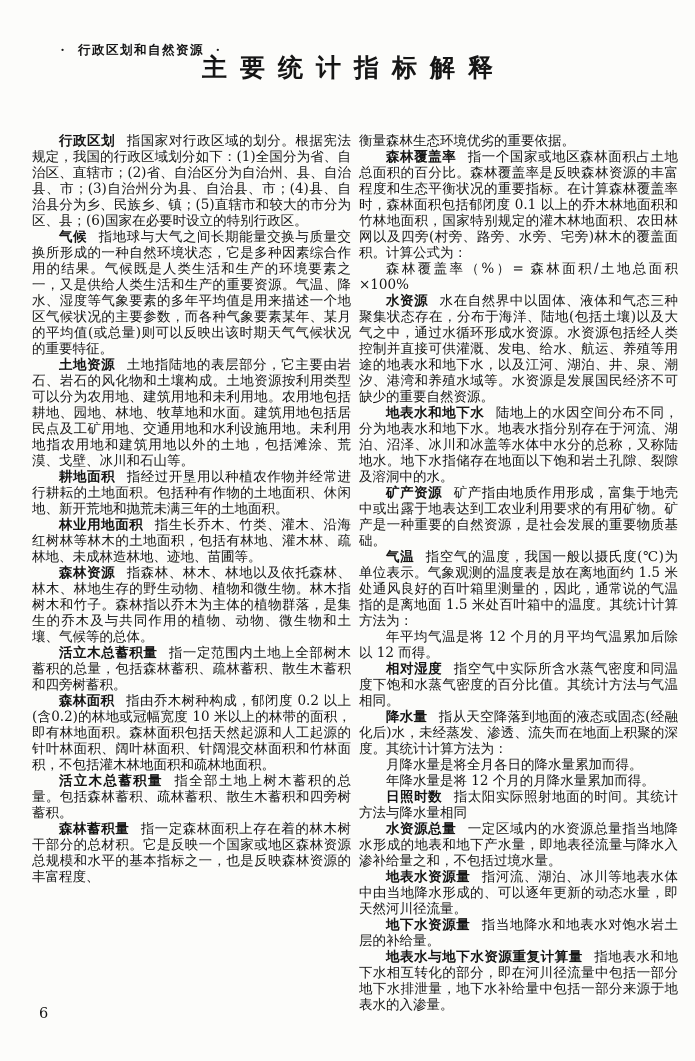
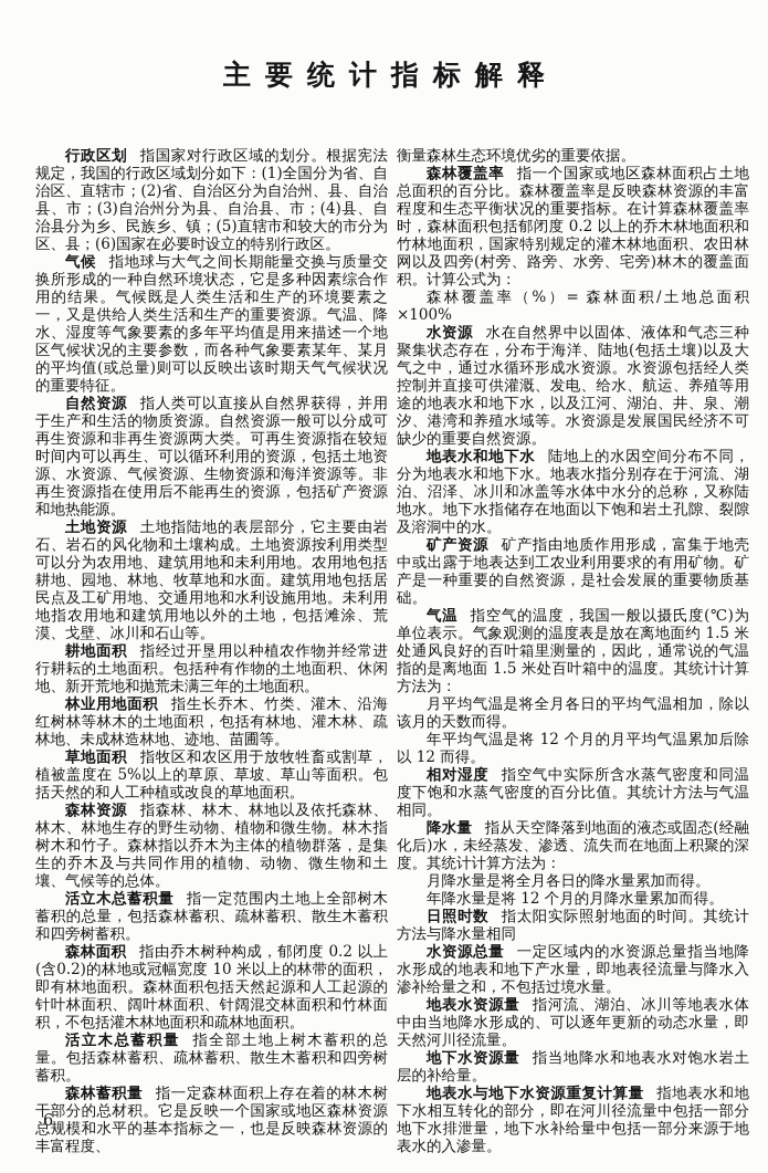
- · 行政区划和自然资源 ·
  主要统计指标解释
  行政区划 指国家对行政区域的划分。根据宪法规定，我国的行政区域划分如下：(1)全国分为省、自治区、直辖市；(2)省、自治区分为自治州、县、自治县、市；(3)自治州分为县、自治县、市；(4)县、自治县分为乡、民族乡、镇；(5)直辖市和较大的市分为区、县；(6)国家在必要时设立的特别行政区。
  气候 指地球与大气之间长期能量交换与质量交换所形成的一种自然环境状态，它是多种因素综合作用的结果。气候既是人类生活和生产的环境要素之一，又是供给人类生活和生产的重要资源。气温、降水、湿度等气象要素的多年平均值是用来描述一个地区气候状况的主要参数，而各种气象要素某年、某月的平均值(或总量)则可以反映出该时期天气气候状况的重要特征。
+ 自然资源 指人类可以直接从自然界获得，并用于生产和生活的物质资源。自然资源一般可以分成可再生资源和非再生资源两大类。可再生资源指在较短时间内可以再生、可以循环利用的资源，包括土地资源、水资源、气候资源、生物资源和海洋资源等。非再生资源指在使用后不能再生的资源，包括矿产资源和地热能源。
  土地资源 土地指陆地的表层部分，它主要由岩石、岩石的风化物和土壤构成。土地资源按利用类型可以分为农用地、建筑用地和未利用地。农用地包括耕地、园地、林地、牧草地和水面。建筑用地包括居民点及工矿用地、交通用地和水利设施用地。未利用地指农用地和建筑用地以外的土地，包括滩涂、荒漠、戈壁、冰川和石山等。
  耕地面积 指经过开垦用以种植农作物并经常进行耕耘的土地面积。包括种有作物的土地面积、休闲地、新开荒地和抛荒未满三年的土地面积。
  林业用地面积 指生长乔木、竹类、灌木、沿海红树林等林木的土地面积，包括有林地、灌木林、疏林地、未成林造林地、迹地、苗圃等。
+ 草地面积 指牧区和农区用于放牧牲畜或割草，植被盖度在 5%以上的草原、草坡、草山等面积。包括天然的和人工种植或改良的草地面积。
  森林资源 指森林、林木、林地以及依托森林、林木、林地生存的野生动物、植物和微生物。林木指树木和竹子。森林指以乔木为主体的植物群落，是集生的乔木及与共同作用的植物、动物、微生物和土壤、气候等的总体。
  活立木总蓄积量 指一定范围内土地上全部树木蓄积的总量，包括森林蓄积、疏林蓄积、散生木蓄积和四旁树蓄积。
  森林面积 指由乔木树种构成，郁闭度 0.2 以上(含0.2)的林地或冠幅宽度 10 米以上的林带的面积，即有林地面积。森林面积包括天然起源和人工起源的针叶林面积、阔叶林面积、针阔混交林面积和竹林面积，不包括灌木林地面积和疏林地面积。
  活立木总蓄积量 指全部土地上树木蓄积的总量。包括森林蓄积、疏林蓄积、散生木蓄积和四旁树蓄积。
  森林蓄积量 指一定森林面积上存在着的林木树干部分的总材积。它是反映一个国家或地区森林资源总规模和水平的基本指标之一，也是反映森林资源的丰富程度、
  衡量森林生态环境优劣的重要依据。
- 森林覆盖率 指一个国家或地区森林面积占土地总面积的百分比。森林覆盖率是反映森林资源的丰富程度和生态平衡状况的重要指标。在计算森林覆盖率时，森林面积包括郁闭度 0.1 以上的乔木林地面积和竹林地面积，国家特别规定的灌木林地面积、农田林网以及四旁(村旁、路旁、水旁、宅旁)林木的覆盖面积。计算公式为：
+ 森林覆盖率 指一个国家或地区森林面积占土地总面积的百分比。森林覆盖率是反映森林资源的丰富程度和生态平衡状况的重要指标。在计算森林覆盖率时，森林面积包括郁闭度 0.2 以上的乔木林地面积和竹林地面积，国家特别规定的灌木林地面积、农田林网以及四旁(村旁、路旁、水旁、宅旁)林木的覆盖面积。计算公式为：
  森林覆盖率（%）= 森林面积/土地总面积×100%
  水资源 水在自然界中以固体、液体和气态三种聚集状态存在，分布于海洋、陆地(包括土壤)以及大气之中，通过水循环形成水资源。水资源包括经人类控制并直接可供灌溉、发电、给水、航运、养殖等用途的地表水和地下水，以及江河、湖泊、井、泉、潮汐、港湾和养殖水域等。水资源是发展国民经济不可缺少的重要自然资源。
  地表水和地下水 陆地上的水因空间分布不同，分为地表水和地下水。地表水指分别存在于河流、湖泊、沼泽、冰川和冰盖等水体中水分的总称，又称陆地水。地下水指储存在地面以下饱和岩土孔隙、裂隙及溶洞中的水。
  矿产资源 矿产指由地质作用形成，富集于地壳中或出露于地表达到工农业利用要求的有用矿物。矿产是一种重要的自然资源，是社会发展的重要物质基础。
  气温 指空气的温度，我国一般以摄氏度(℃)为单位表示。气象观测的温度表是放在离地面约 1.5 米处通风良好的百叶箱里测量的，因此，通常说的气温指的是离地面 1.5 米处百叶箱中的温度。其统计计算方法为：
+ 月平均气温是将全月各日的平均气温相加，除以该月的天数而得。
  年平均气温是将 12 个月的月平均气温累加后除以 12 而得。
  相对湿度 指空气中实际所含水蒸气密度和同温度下饱和水蒸气密度的百分比值。其统计方法与气温相同。
  降水量 指从天空降落到地面的液态或固态(经融化后)水，未经蒸发、渗透、流失而在地面上积聚的深度。其统计计算方法为：
  月降水量是将全月各日的降水量累加而得。
  年降水量是将 12 个月的月降水量累加而得。
  日照时数 指太阳实际照射地面的时间。其统计方法与降水量相同
  水资源总量 一定区域内的水资源总量指当地降水形成的地表和地下产水量，即地表径流量与降水入渗补给量之和，不包括过境水量。
  地表水资源量 指河流、湖泊、冰川等地表水体中由当地降水形成的、可以逐年更新的动态水量，即天然河川径流量。
  地下水资源量 指当地降水和地表水对饱水岩土层的补给量。
  地表水与地下水资源重复计算量 指地表水和地下水相互转化的部分，即在河川径流量中包括一部分地下水排泄量，地下水补给量中包括一部分来源于地表水的入渗量。
  6
